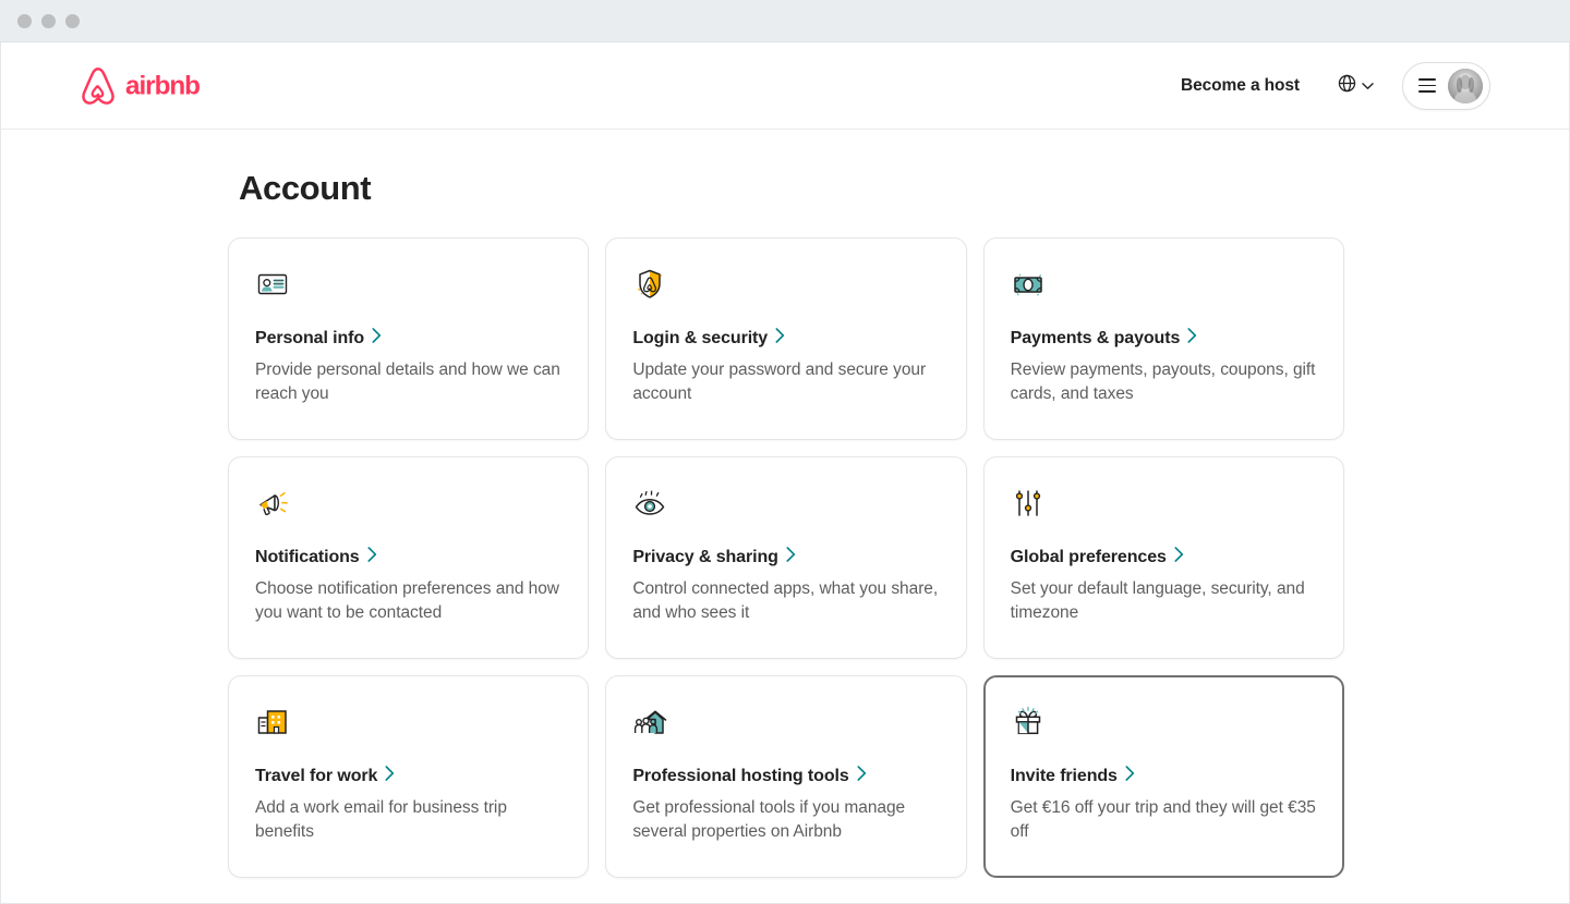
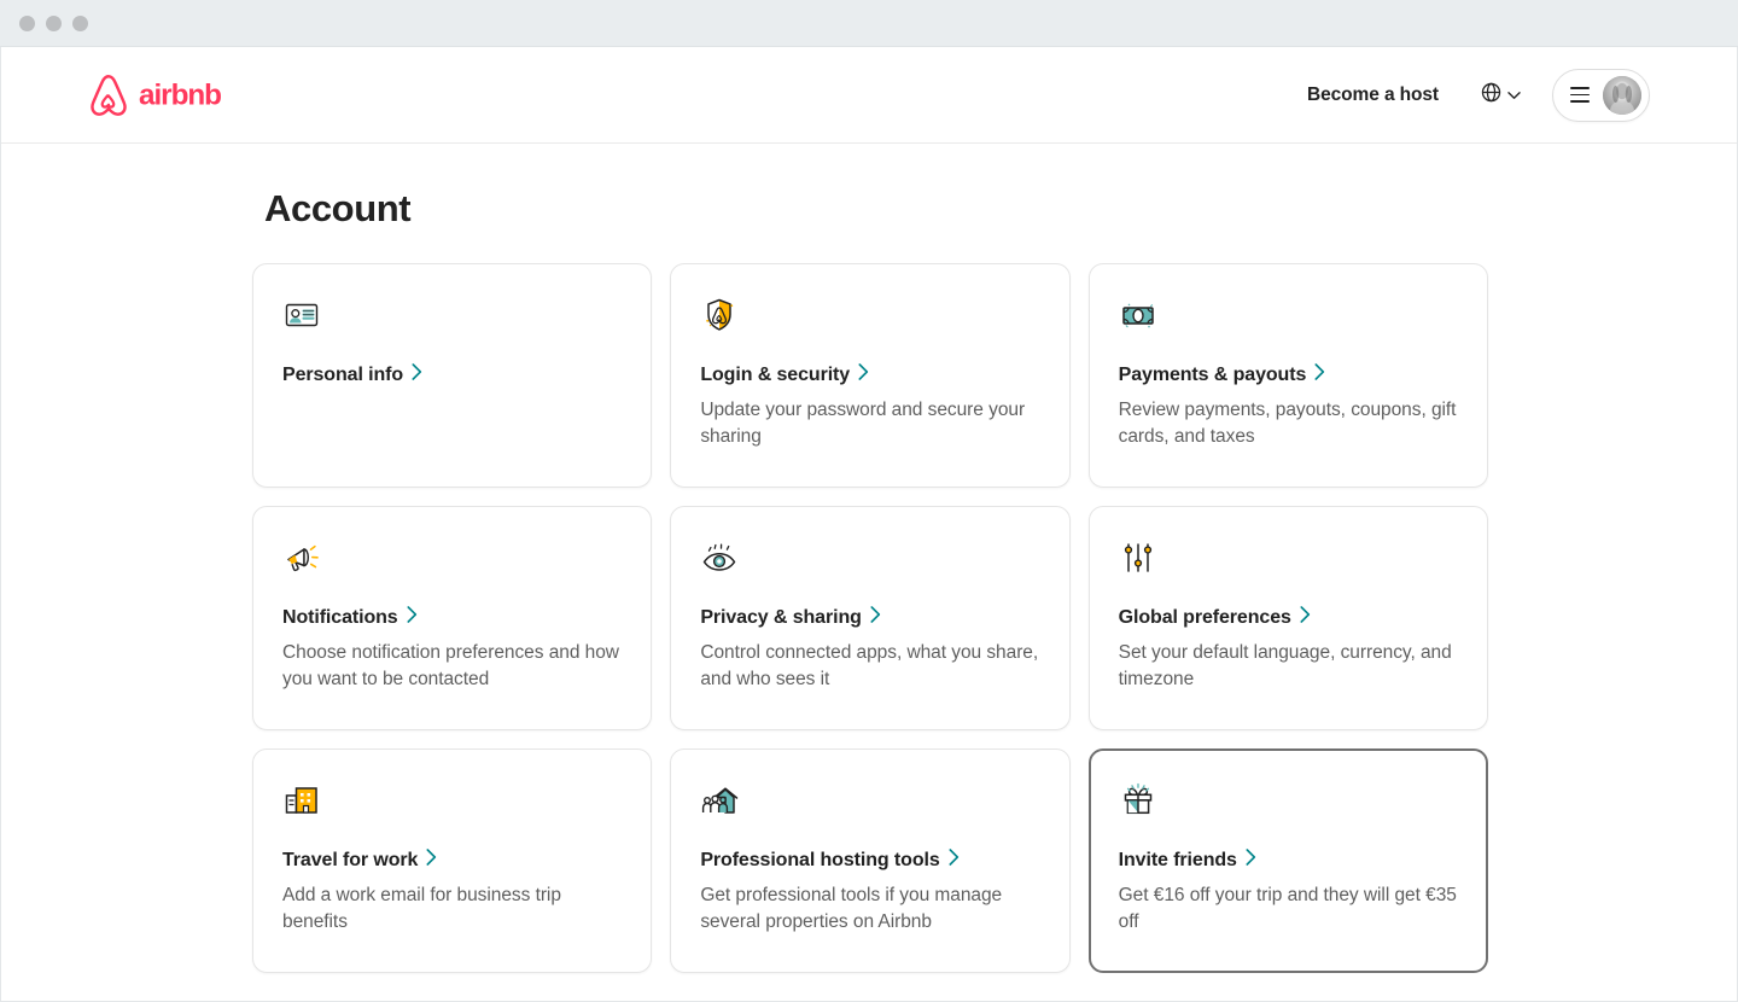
  airbnb
  Become a host
  Account
  Personal info
- Provide personal details and how we can reach you
  Login & security
- Update your password and secure your account
+ Update your password and secure your sharing
  Payments & payouts
  Review payments, payouts, coupons, gift cards, and taxes
  Notifications
  Choose notification preferences and how you want to be contacted
  Privacy & sharing
  Control connected apps, what you share, and who sees it
  Global preferences
- Set your default language, security, and timezone
+ Set your default language, currency, and timezone
  Travel for work
  Add a work email for business trip benefits
  Professional hosting tools
  Get professional tools if you manage several properties on Airbnb
  Invite friends
  Get €16 off your trip and they will get €35 off
